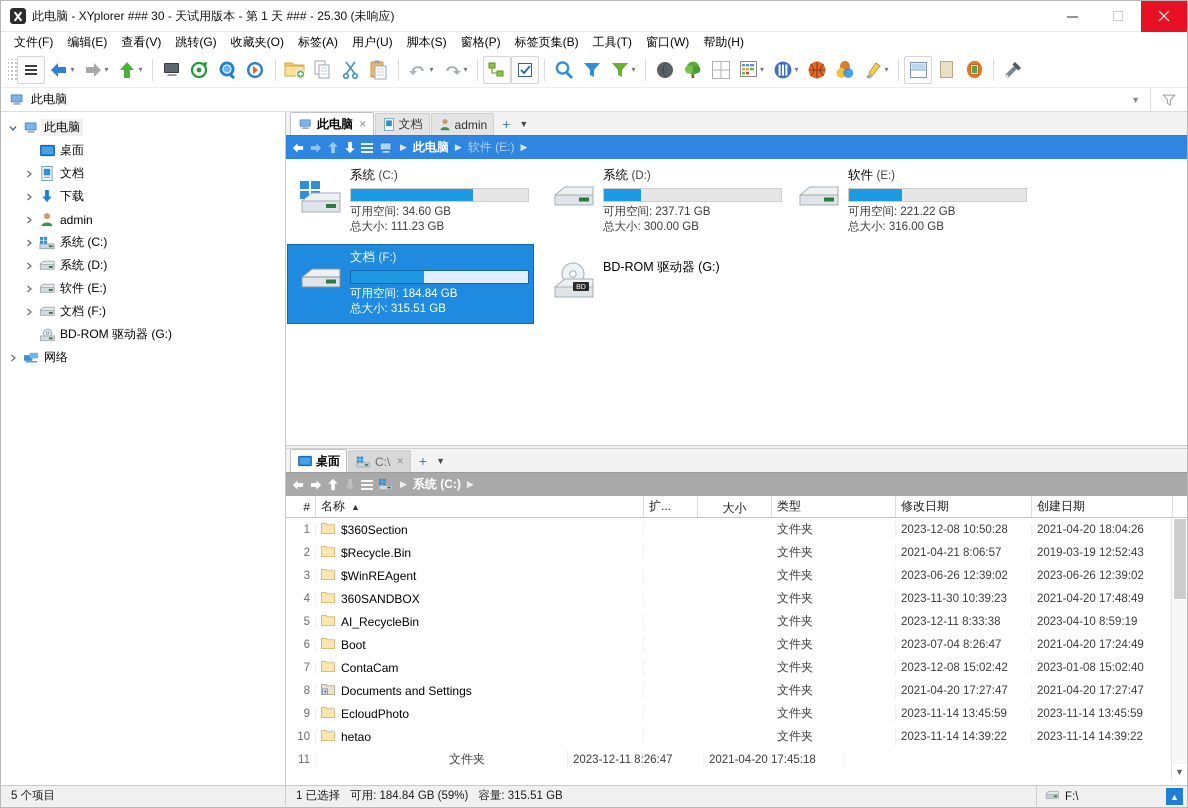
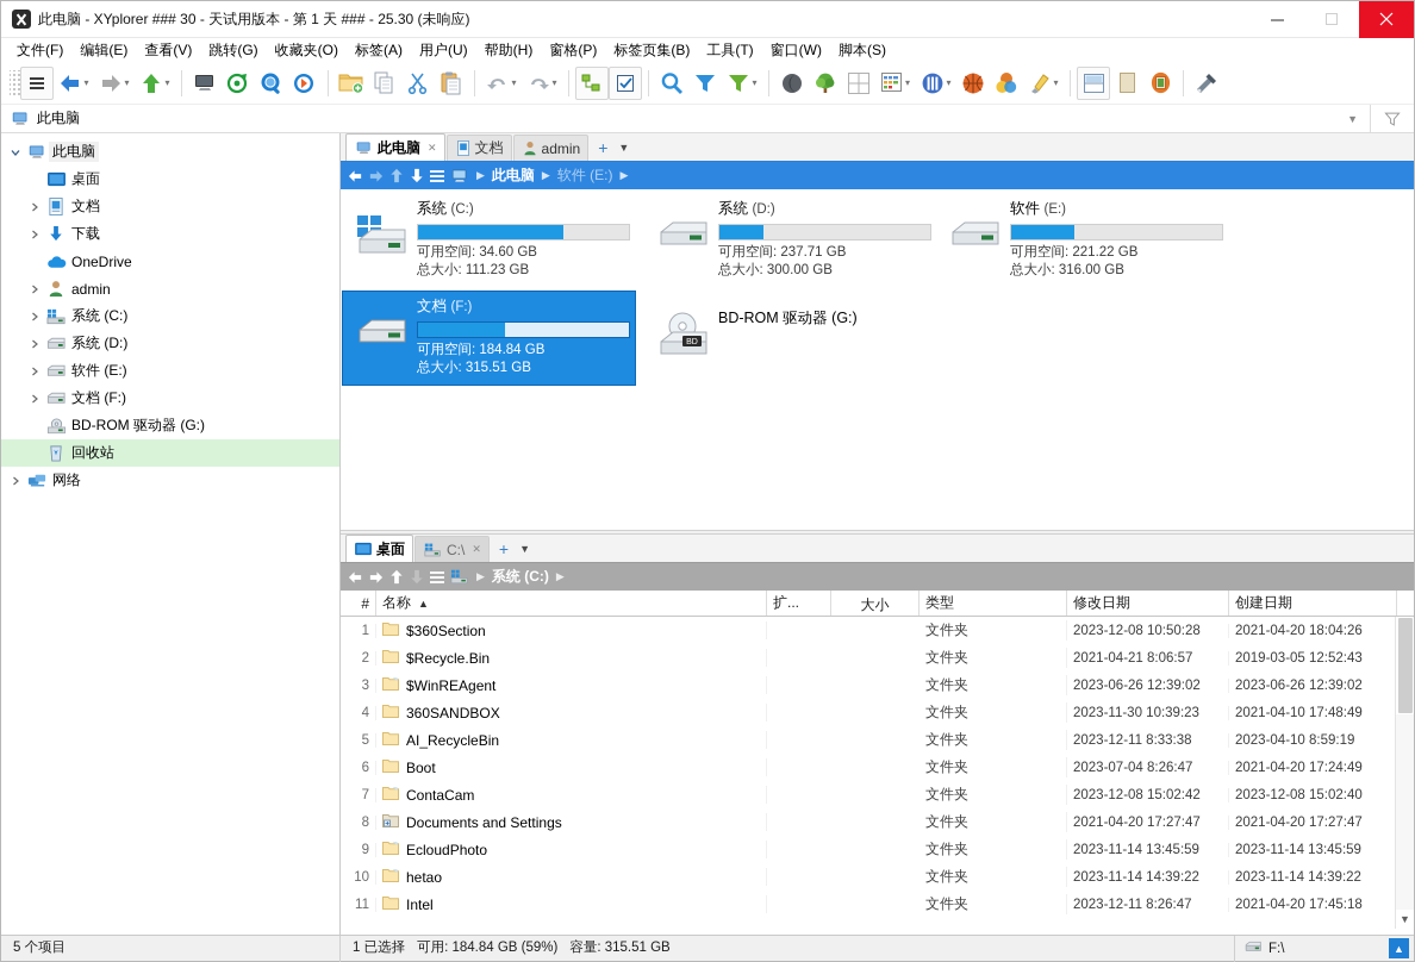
  此电脑 - XYplorer ### 30 - 天试用版本 - 第 1 天 ### - 25.30 (未响应)
  文件(F)
  编辑(E)
  查看(V)
  跳转(G)
  收藏夹(O)
  标签(A)
  用户(U)
- 脚本(S)
+ 帮助(H)
  窗格(P)
  标签页集(B)
  工具(T)
  窗口(W)
- 帮助(H)
+ 脚本(S)
  ▾
  ▾
  ▾
  ▾
  ▾
  ▾
  ▾
  ▾
  ▾
  此电脑
  ▼
  此电脑
  桌面
  文档
  下载
+ OneDrive
  admin
  系统 (C:)
  系统 (D:)
  软件 (E:)
  文档 (F:)
  BD-ROM 驱动器 (G:)
+ 回收站
  网络
  此电脑
  ✕
  文档
  admin
  +
  ▼
  ▶
  此电脑
  ▶
  软件 (E:)
  ▶
  系统 (C:)
  可用空间: 34.60 GB
  总大小: 111.23 GB
  系统 (D:)
  可用空间: 237.71 GB
  总大小: 300.00 GB
  软件 (E:)
  可用空间: 221.22 GB
  总大小: 316.00 GB
  文档 (F:)
  可用空间: 184.84 GB
  总大小: 315.51 GB
  BD-ROM 驱动器 (G:)
  桌面
  C:\
  ✕
  +
  ▼
  ▶
  系统 (C:)
  ▶
  #
  名称
  ▲
  扩...
  大小
  类型
  修改日期
  创建日期
  1
  $360Section
  文件夹
  2023-12-08 10:50:28
  2021-04-20 18:04:26
  2
  $Recycle.Bin
  文件夹
  2021-04-21 8:06:57
- 2019-03-19 12:52:43
+ 2019-03-05 12:52:43
  3
  $WinREAgent
  文件夹
  2023-06-26 12:39:02
  2023-06-26 12:39:02
  4
  360SANDBOX
  文件夹
  2023-11-30 10:39:23
- 2021-04-20 17:48:49
+ 2021-04-10 17:48:49
  5
  AI_RecycleBin
  文件夹
  2023-12-11 8:33:38
  2023-04-10 8:59:19
  6
  Boot
  文件夹
  2023-07-04 8:26:47
  2021-04-20 17:24:49
  7
  ContaCam
  文件夹
  2023-12-08 15:02:42
- 2023-01-08 15:02:40
+ 2023-12-08 15:02:40
  8
  Documents and Settings
  文件夹
  2021-04-20 17:27:47
  2021-04-20 17:27:47
  9
  EcloudPhoto
  文件夹
  2023-11-14 13:45:59
  2023-11-14 13:45:59
  10
  hetao
  文件夹
  2023-11-14 14:39:22
  2023-11-14 14:39:22
  11
+ Intel
  文件夹
  2023-12-11 8:26:47
  2021-04-20 17:45:18
  ▼
  5 个项目
  1 已选择
  可用: 184.84 GB (59%)
  容量: 315.51 GB
  F:\
  ▲
